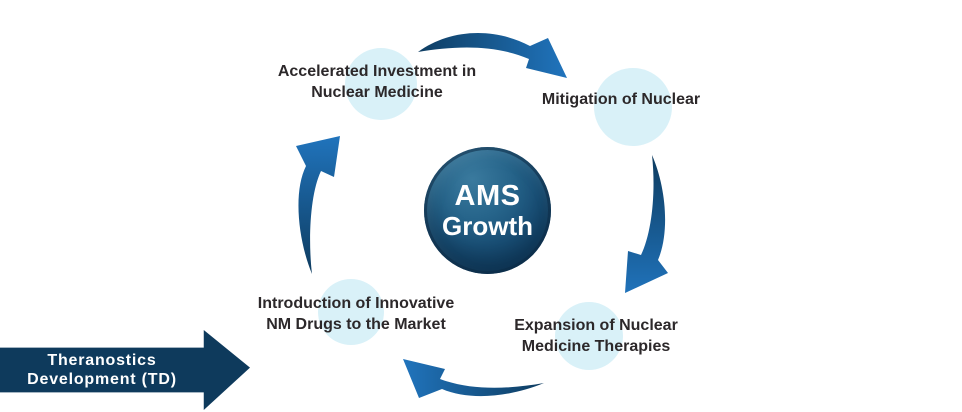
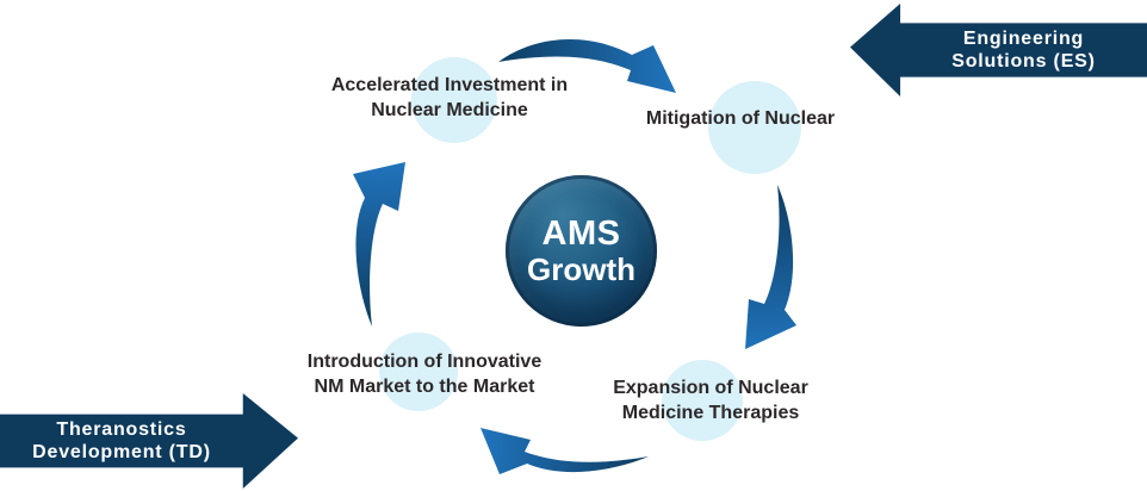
  Accelerated Investment in
  Nuclear Medicine
  Mitigation of Nuclear
  Expansion of Nuclear
  Medicine Therapies
  Introduction of Innovative
- NM Drugs to the Market
+ NM Market to the Market
  AMS
  Growth
+ Engineering
+ Solutions (ES)
  Theranostics
  Development (TD)
